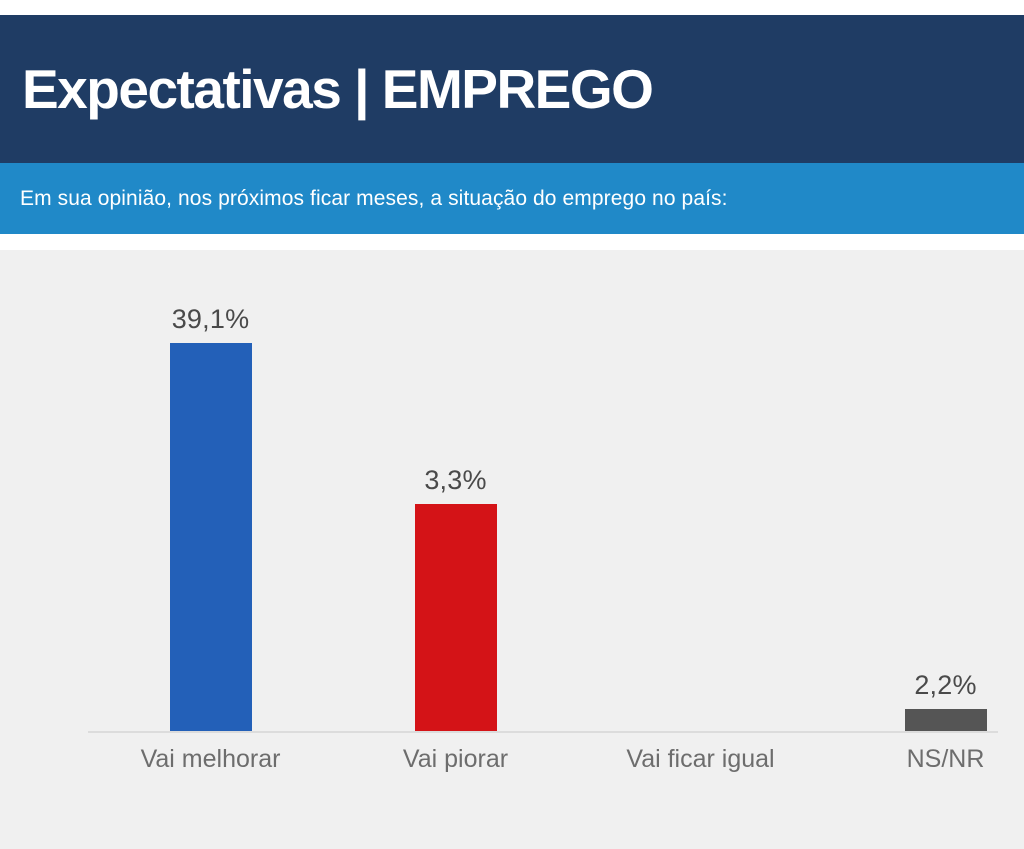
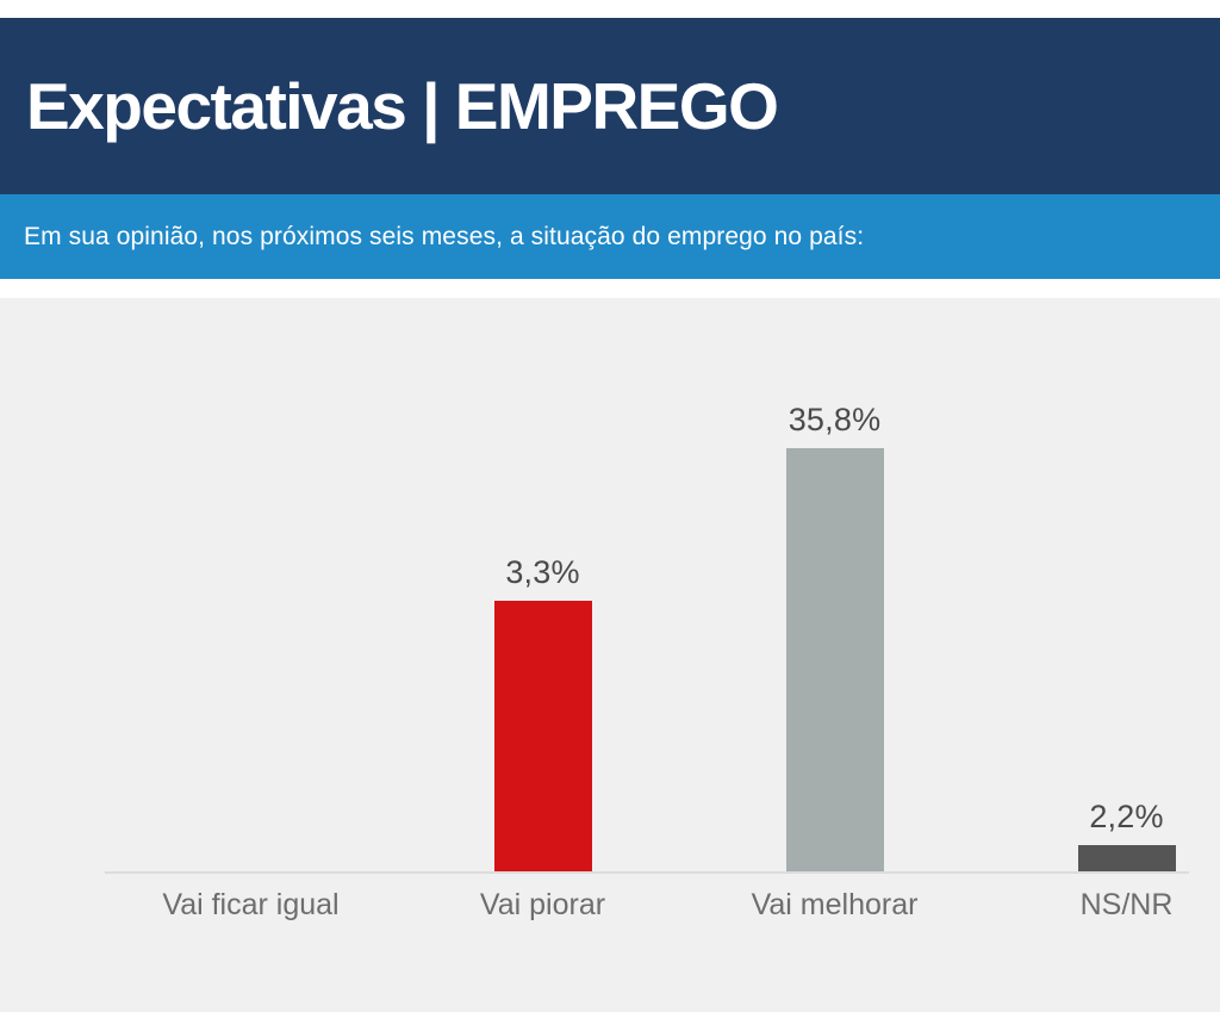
  Expectativas | EMPREGO
- Em sua opinião, nos próximos ficar meses, a situação do emprego no país:
+ Em sua opinião, nos próximos seis meses, a situação do emprego no país:
- 39,1%
  3,3%
+ 35,8%
  2,2%
- Vai melhorar
+ Vai ficar igual
  Vai piorar
- Vai ficar igual
+ Vai melhorar
  NS/NR
